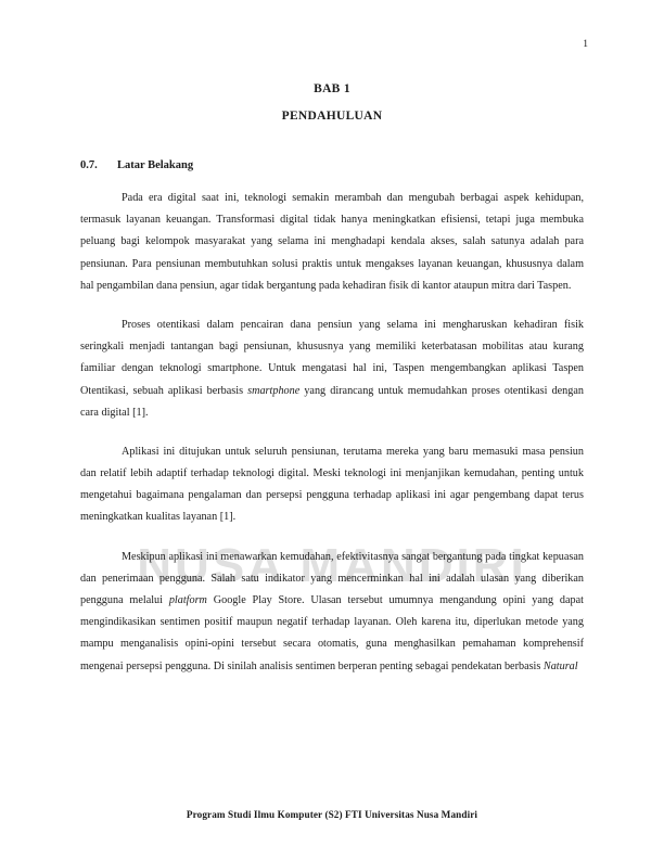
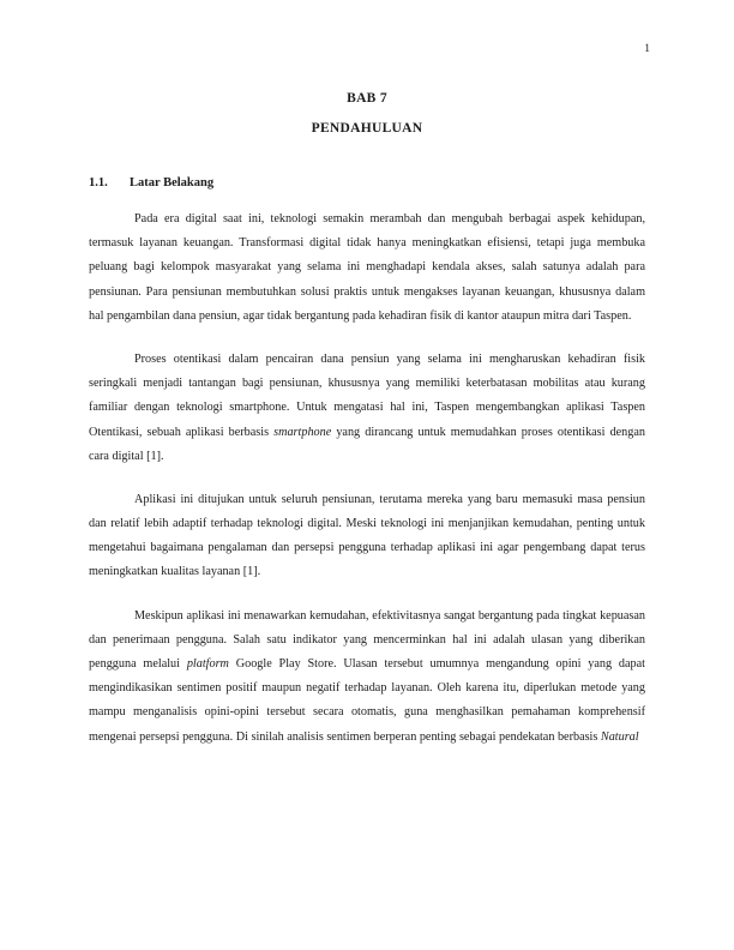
  1
- NUSA MANDIRI
- BAB 1
+ BAB 7
  PENDAHULUAN
- 0.7. Latar Belakang
+ 1.1. Latar Belakang
  Pada era digital saat ini, teknologi semakin merambah dan mengubah berbagai aspek kehidupan, termasuk layanan keuangan. Transformasi digital tidak hanya meningkatkan efisiensi, tetapi juga membuka peluang bagi kelompok masyarakat yang selama ini menghadapi kendala akses, salah satunya adalah para pensiunan. Para pensiunan membutuhkan solusi praktis untuk mengakses layanan keuangan, khususnya dalam hal pengambilan dana pensiun, agar tidak bergantung pada kehadiran fisik di kantor ataupun mitra dari Taspen.
  Proses otentikasi dalam pencairan dana pensiun yang selama ini mengharuskan kehadiran fisik seringkali menjadi tantangan bagi pensiunan, khususnya yang memiliki keterbatasan mobilitas atau kurang familiar dengan teknologi smartphone. Untuk mengatasi hal ini, Taspen mengembangkan aplikasi Taspen Otentikasi, sebuah aplikasi berbasis smartphone yang dirancang untuk memudahkan proses otentikasi dengan cara digital [1].
  Aplikasi ini ditujukan untuk seluruh pensiunan, terutama mereka yang baru memasuki masa pensiun dan relatif lebih adaptif terhadap teknologi digital. Meski teknologi ini menjanjikan kemudahan, penting untuk mengetahui bagaimana pengalaman dan persepsi pengguna terhadap aplikasi ini agar pengembang dapat terus meningkatkan kualitas layanan [1].
  Meskipun aplikasi ini menawarkan kemudahan, efektivitasnya sangat bergantung pada tingkat kepuasan dan penerimaan pengguna. Salah satu indikator yang mencerminkan hal ini adalah ulasan yang diberikan pengguna melalui platform Google Play Store. Ulasan tersebut umumnya mengandung opini yang dapat mengindikasikan sentimen positif maupun negatif terhadap layanan. Oleh karena itu, diperlukan metode yang mampu menganalisis opini-opini tersebut secara otomatis, guna menghasilkan pemahaman komprehensif mengenai persepsi pengguna. Di sinilah analisis sentimen berperan penting sebagai pendekatan berbasis Natural
- Program Studi Ilmu Komputer (S2) FTI Universitas Nusa Mandiri
